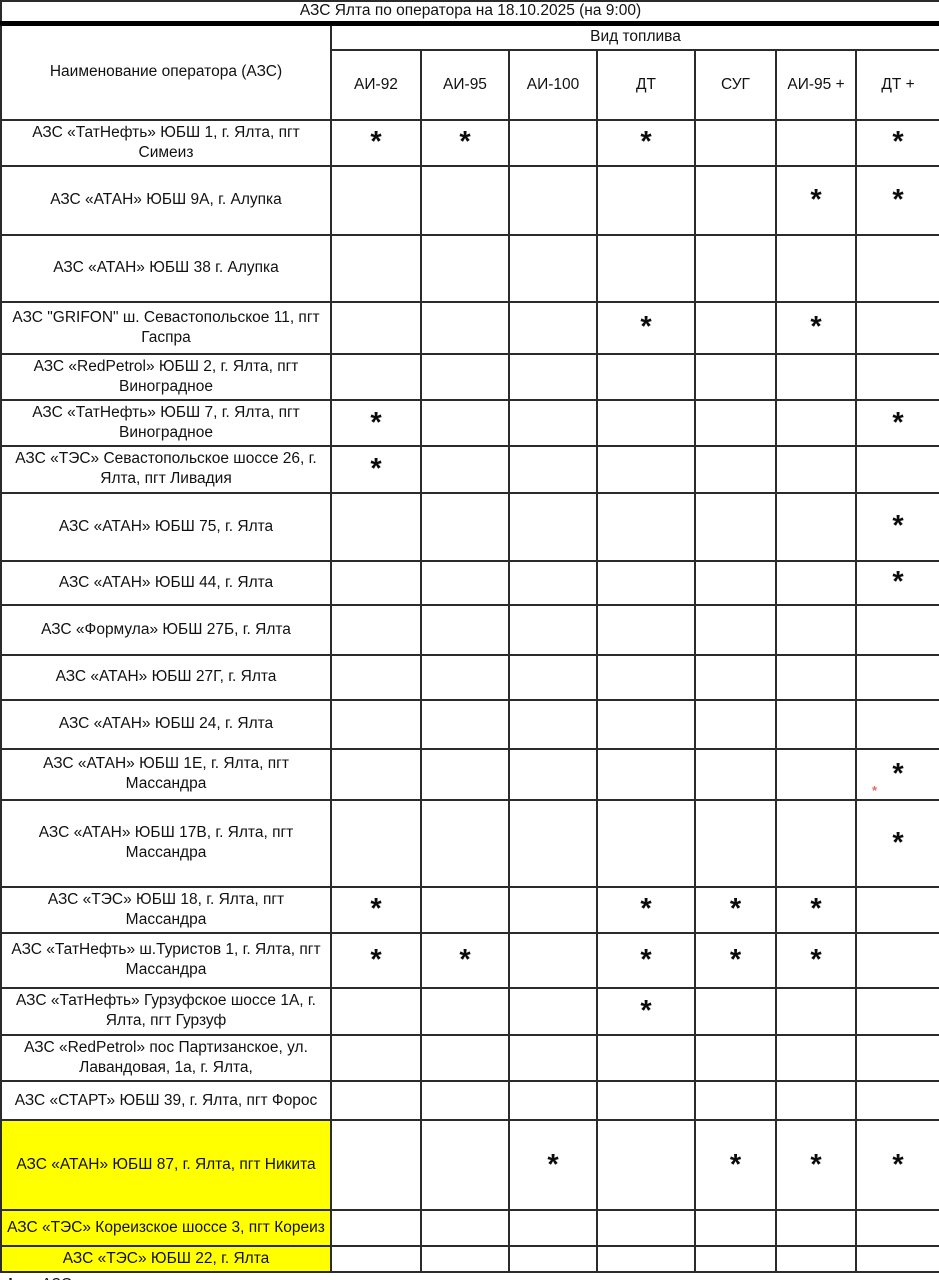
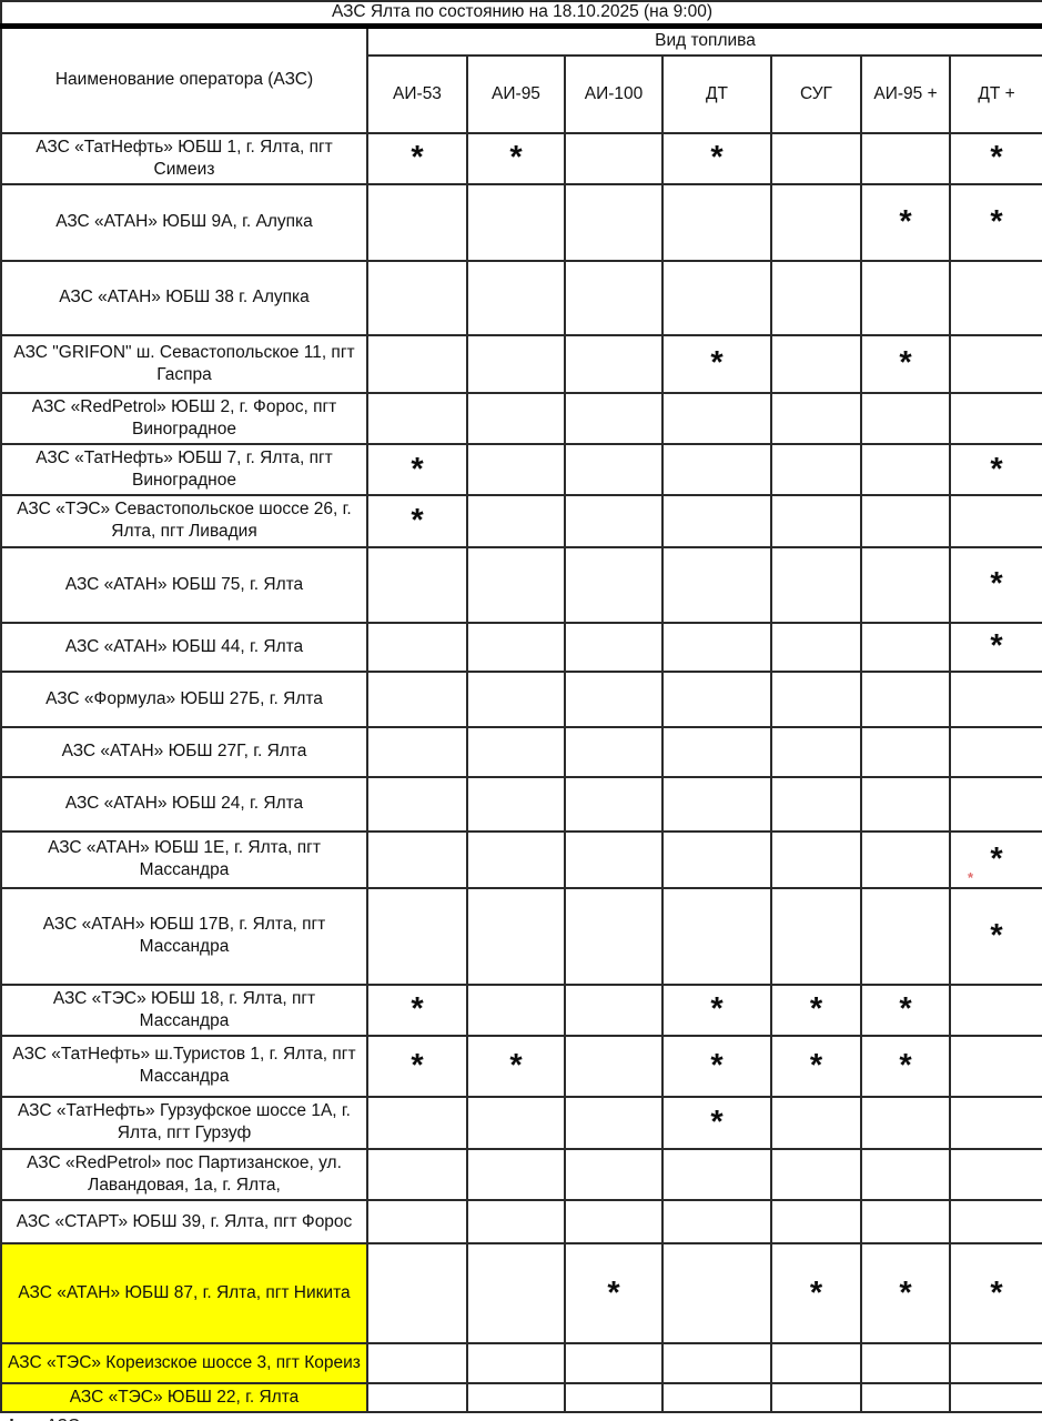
- АЗС Ялта по оператора на 18.10.2025 (на 9:00)
+ АЗС Ялта по состоянию на 18.10.2025 (на 9:00)
  Наименование оператора (АЗС)	Вид топлива
- АИ-92	АИ-95	АИ-100	ДТ	СУГ	АИ-95 +	ДТ +
+ АИ-53	АИ-95	АИ-100	ДТ	СУГ	АИ-95 +	ДТ +
  АЗС «ТатНефть» ЮБШ 1, г. Ялта, пгт Симеиз	*	*		*			*
  АЗС «АТАН» ЮБШ 9А, г. Алупка						*	*
  АЗС «АТАН» ЮБШ 38 г. Алупка
  АЗС "GRIFON" ш. Севастопольское 11, пгт Гаспра				*		*
- АЗС «RedPetrol» ЮБШ 2, г. Ялта, пгт Виноградное
+ АЗС «RedPetrol» ЮБШ 2, г. Форос, пгт Виноградное
  АЗС «ТатНефть» ЮБШ 7, г. Ялта, пгт Виноградное	*						*
  АЗС «ТЭС» Севастопольское шоссе 26, г. Ялта, пгт Ливадия	*
  АЗС «АТАН» ЮБШ 75, г. Ялта							*
  АЗС «АТАН» ЮБШ 44, г. Ялта							*
  АЗС «Формула» ЮБШ 27Б, г. Ялта
  АЗС «АТАН» ЮБШ 27Г, г. Ялта
  АЗС «АТАН» ЮБШ 24, г. Ялта
  АЗС «АТАН» ЮБШ 1Е, г. Ялта, пгт Массандра							**
  АЗС «АТАН» ЮБШ 17В, г. Ялта, пгт Массандра							*
  АЗС «ТЭС» ЮБШ 18, г. Ялта, пгт Массандра	*			*	*	*
  АЗС «ТатНефть» ш.Туристов 1, г. Ялта, пгт Массандра	*	*		*	*	*
  АЗС «ТатНефть» Гурзуфское шоссе 1А, г. Ялта, пгт Гурзуф				*
  АЗС «RedPetrol» пос Партизанское, ул. Лавандовая, 1а, г. Ялта,
  АЗС «СТАРТ» ЮБШ 39, г. Ялта, пгт Форос
  АЗС «АТАН» ЮБШ 87, г. Ялта, пгт Никита			*		*	*	*
  АЗС «ТЭС» Кореизское шоссе 3, пгт Кореиз
  АЗС «ТЭС» ЮБШ 22, г. Ялта
